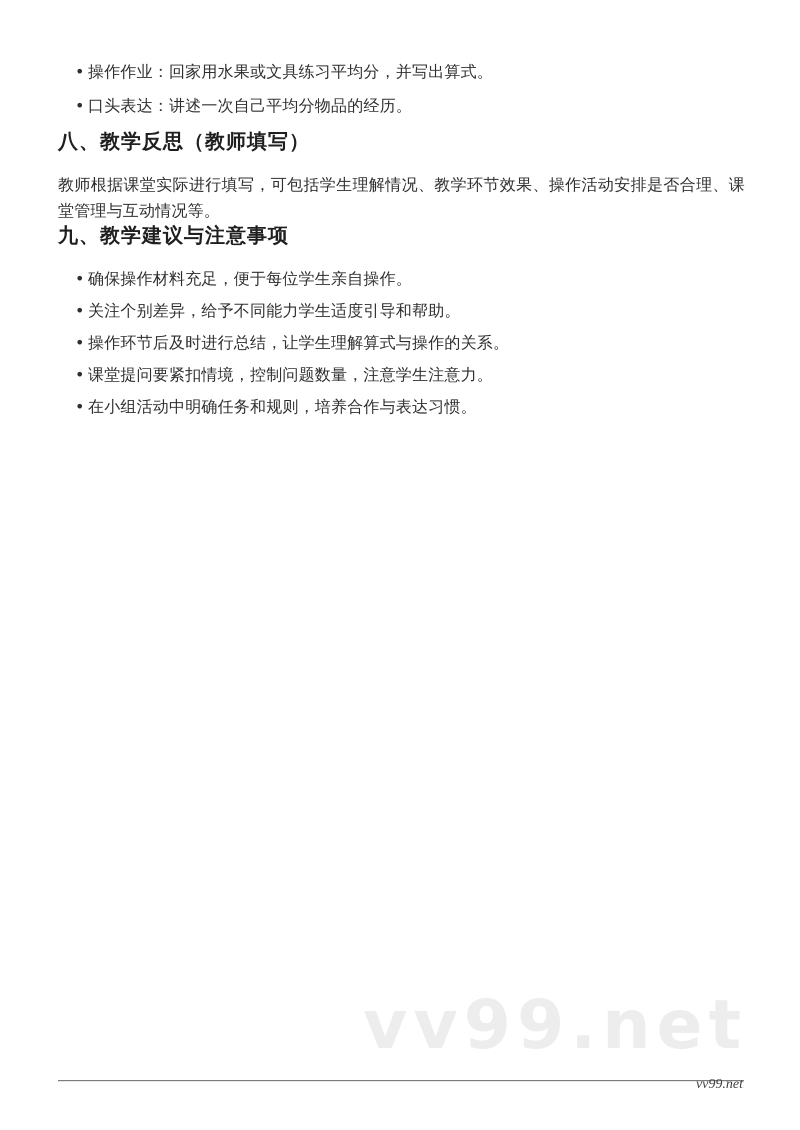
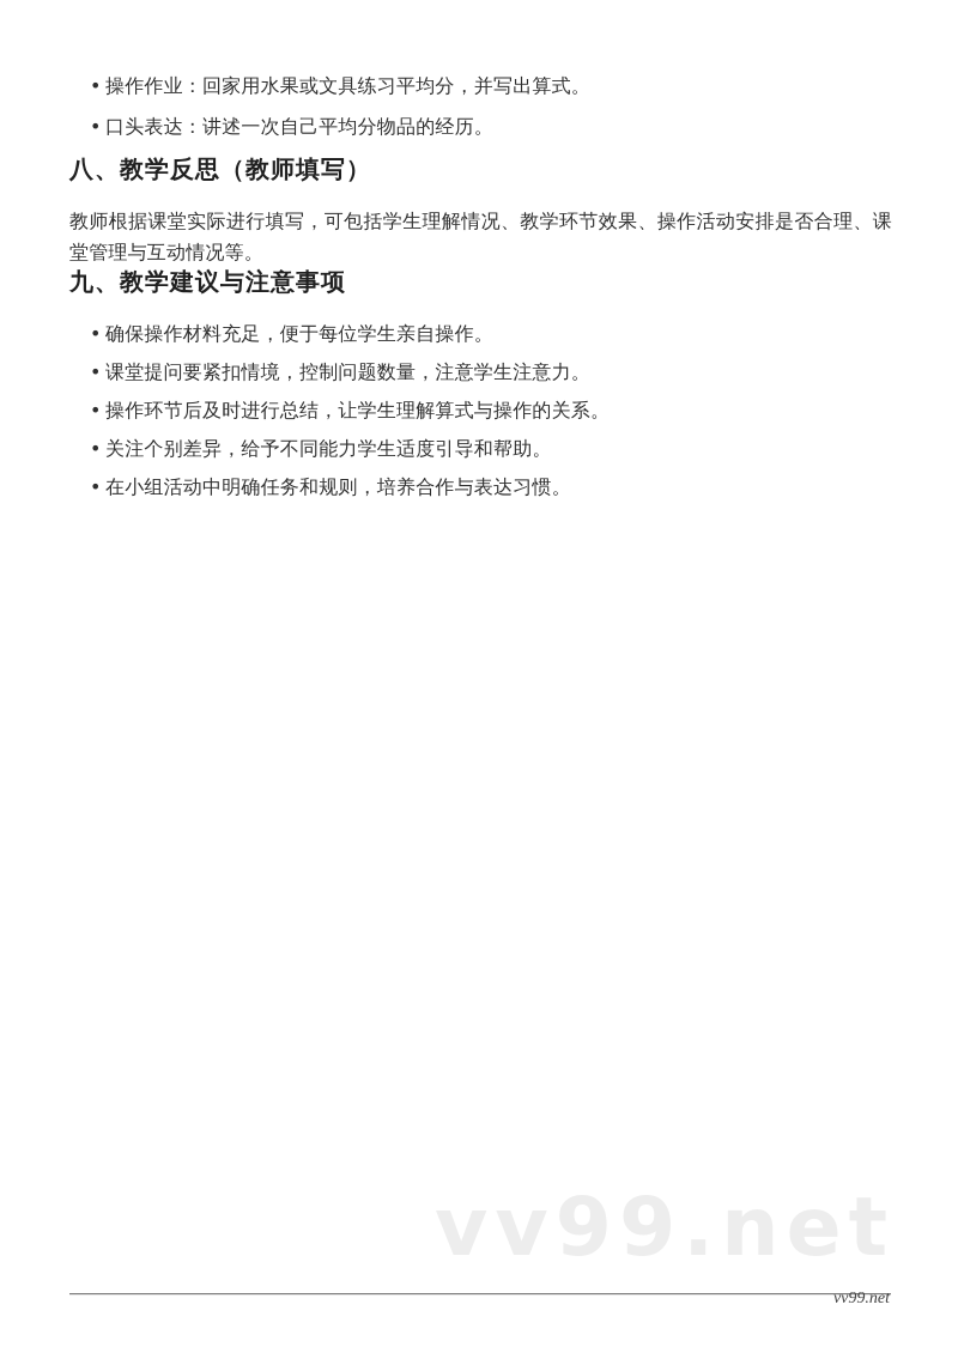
  •
  操作作业：回家用水果或文具练习平均分，并写出算式。
  •
  口头表达：讲述一次自己平均分物品的经历。
  八、教学反思（教师填写）
  教师根据课堂实际进行填写，可包括学生理解情况、教学环节效果、操作活动安排是否合理、课堂管理与互动情况等。
  九、教学建议与注意事项
  •
  确保操作材料充足，便于每位学生亲自操作。
  •
- 关注个别差异，给予不同能力学生适度引导和帮助。
+ 课堂提问要紧扣情境，控制问题数量，注意学生注意力。
  •
  操作环节后及时进行总结，让学生理解算式与操作的关系。
  •
- 课堂提问要紧扣情境，控制问题数量，注意学生注意力。
+ 关注个别差异，给予不同能力学生适度引导和帮助。
  •
  在小组活动中明确任务和规则，培养合作与表达习惯。
  vv99.net
